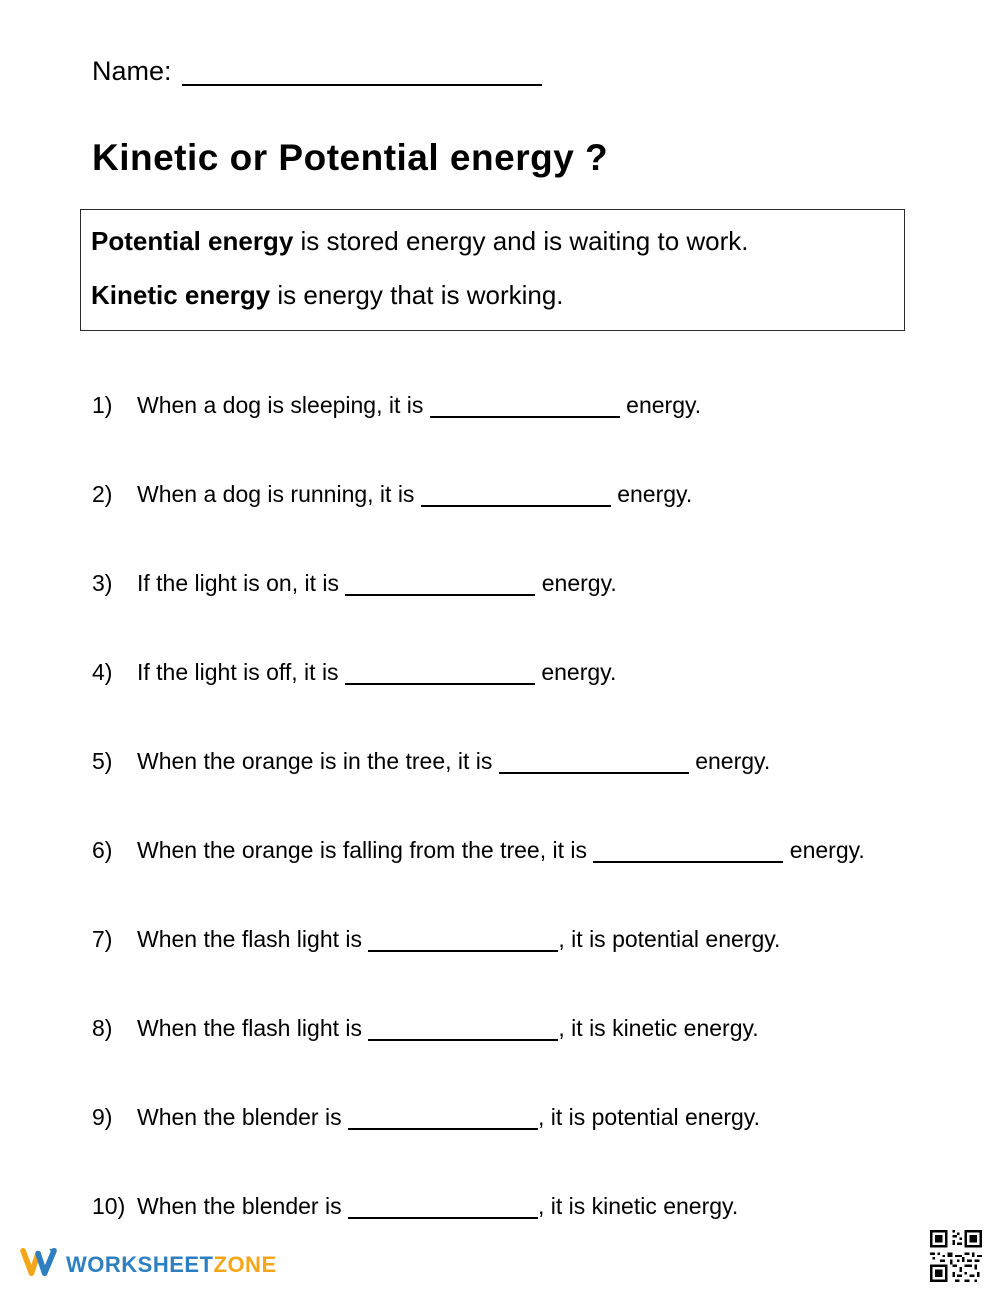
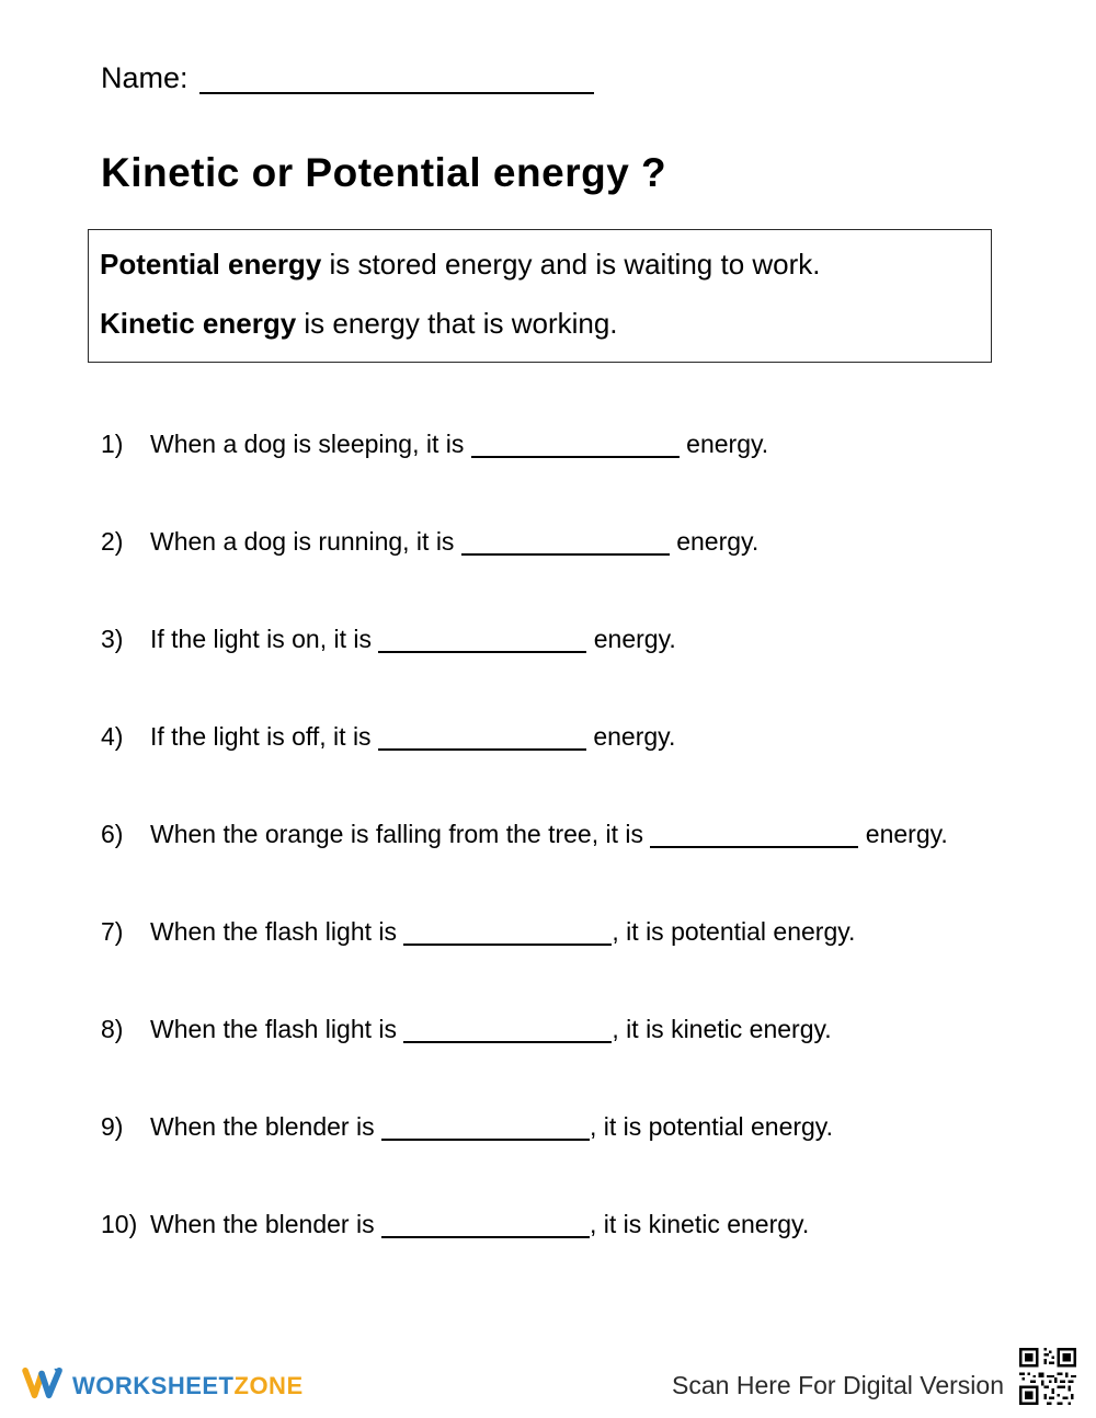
  Name:
  Kinetic or Potential energy ?
  Potential energy is stored energy and is waiting to work.
  Kinetic energy is energy that is working.
  1)
  When a dog is sleeping, it is energy.
  2)
  When a dog is running, it is energy.
  3)
  If the light is on, it is energy.
  4)
  If the light is off, it is energy.
- 5)
- When the orange is in the tree, it is energy.
  6)
  When the orange is falling from the tree, it is energy.
  7)
  When the flash light is , it is potential energy.
  8)
  When the flash light is , it is kinetic energy.
  9)
  When the blender is , it is potential energy.
  10)
  When the blender is , it is kinetic energy.
  WORKSHEETZONE
+ Scan Here For Digital Version
